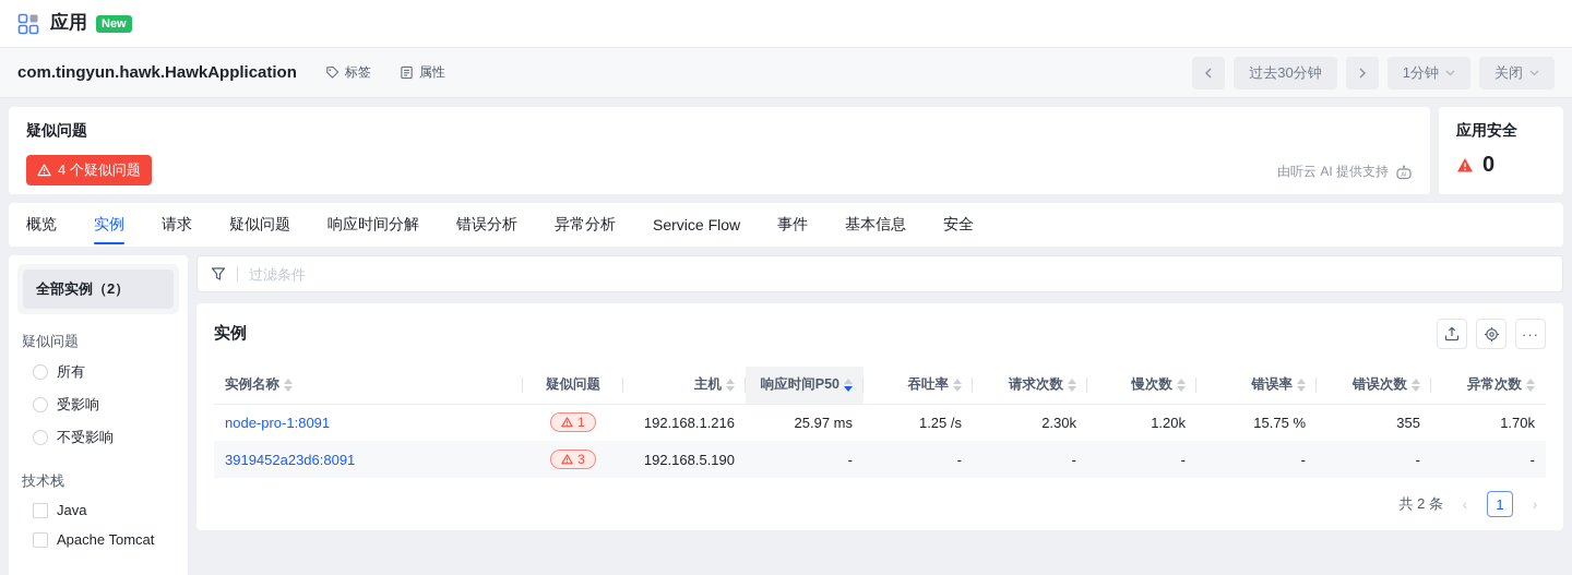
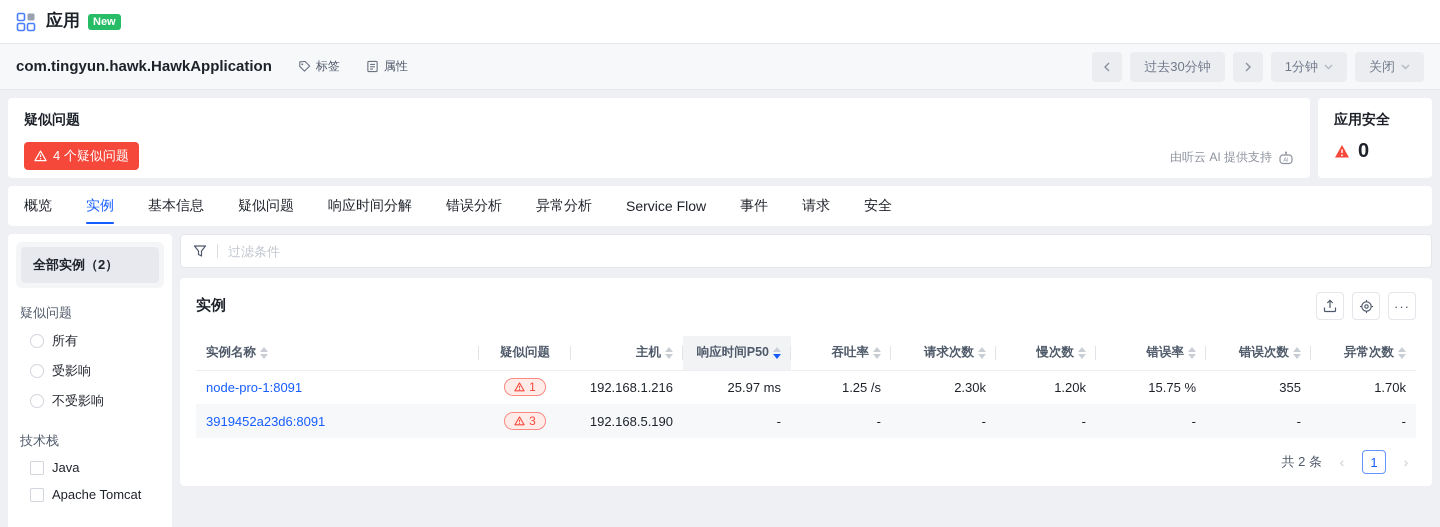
  应用
  New
  com.tingyun.hawk.HawkApplication
  标签
  属性
  过去30分钟
  1分钟
  关闭
  疑似问题
  4 个疑似问题
  由听云 AI 提供支持
  应用安全
  0
  概览
  实例
- 请求
+ 基本信息
  疑似问题
  响应时间分解
  错误分析
  异常分析
  Service Flow
  事件
- 基本信息
+ 请求
  安全
  全部实例（2）
  疑似问题
  所有
  受影响
  不受影响
  技术栈
  Java
  Apache Tomcat
  过滤条件
  实例
  ···
  实例名称	疑似问题	主机	响应时间P50	吞吐率	请求次数	慢次数	错误率	错误次数	异常次数
  node-pro-1:8091	1	192.168.1.216	25.97 ms	1.25 /s	2.30k	1.20k	15.75 %	355	1.70k
  3919452a23d6:8091	3	192.168.5.190	-	-	-	-	-	-	-
  共 2 条
  ‹
  1
  ›
